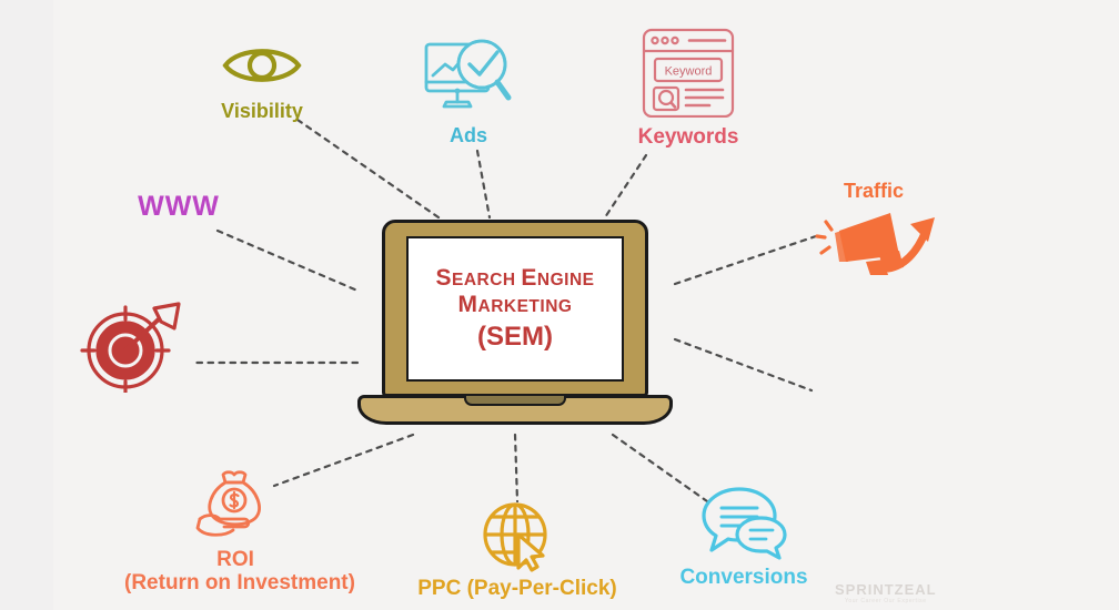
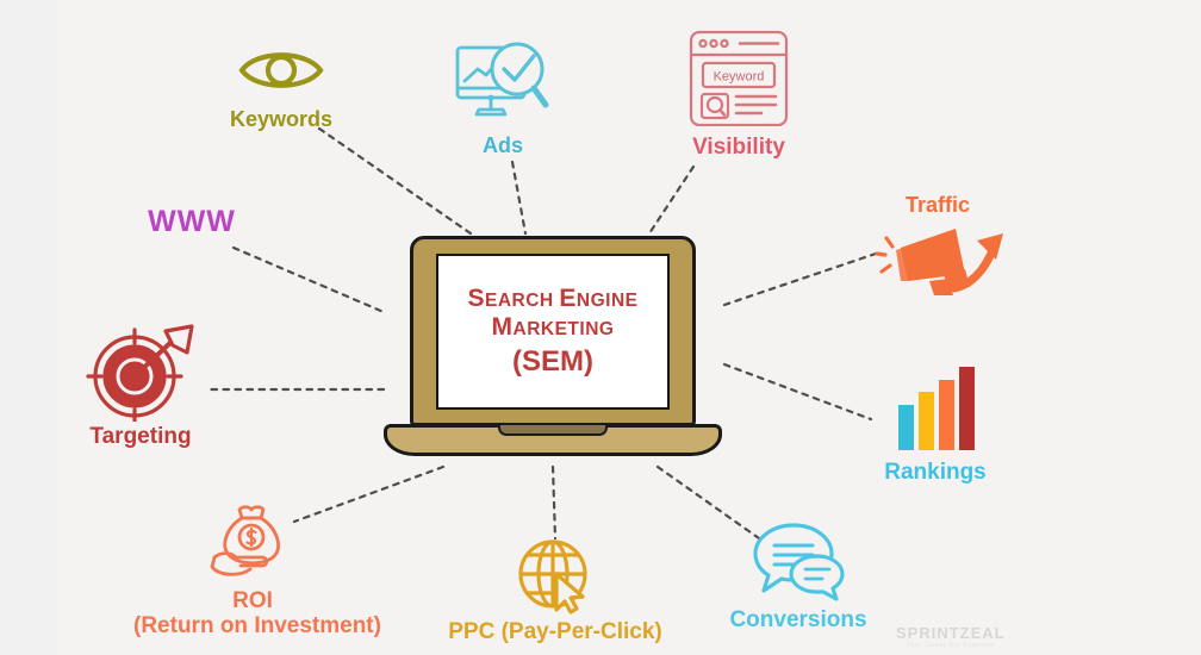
  SEARCH ENGINE
  MARKETING
  (SEM)
- Visibility
+ Keywords
  Ads
  Keyword
- Keywords
+ Visibility
  Traffic
+ Rankings
  Conversions
  PPC (Pay-Per-Click)
  ROI
  (Return on Investment)
+ Targeting
  WWW
  SPRINTZEAL
